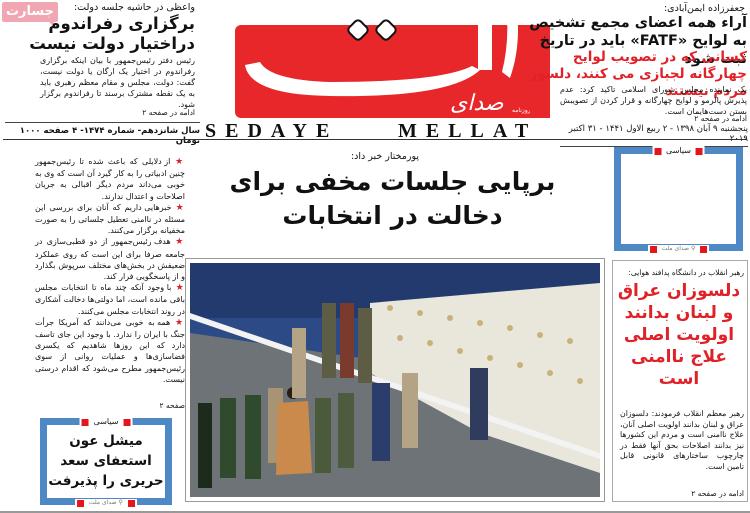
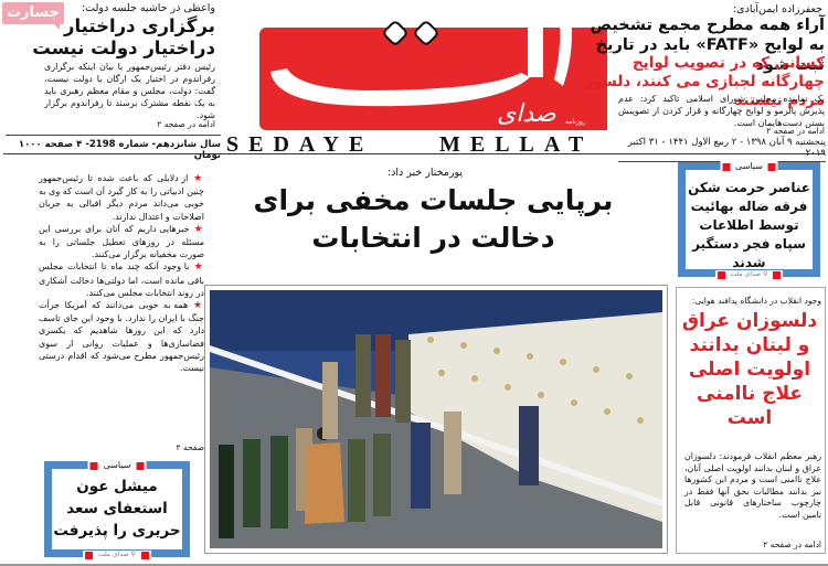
  جسارت
  واعظی در حاشیه جلسه دولت:
- برگزاری رفراندوم دراختیار دولت نیست
+ برگزاری دراختیار دراختیار دولت نیست
  رئیس دفتر رئیس‌جمهور با بیان اینکه برگزاری رفراندوم در اختیار یک ارگان یا دولت نیست، گفت: دولت، مجلس و مقام معظم رهبری باید به یک نقطه مشترک برسند تا رفراندوم برگزار شود.
  ادامه در صفحه ۲
- سال شانزدهم- شماره ۱۴۷۴- ۴ صفحه ۱۰۰۰ تومان
+ سال شانزدهم- شماره 2198- ۴ صفحه ۱۰۰۰ تومان
  صدای
  SEDAYE
  MELLAT
  جعفرزاده ایمن‌آبادی:
- آراء همه اعضای مجمع تشخیص به لوایح «FATF» باید در تاریخ ثبت شود
+ آراء همه مطرح مجمع تشخیص به لوایح «FATF» باید در تاریخ ثبت شود
  کسانی که در تصویب لوایح چهارگانه لجبازی می کنند، دلس مردم نیستند
  یک نماینده مجلس شورای اسلامی تاکید کرد: عدم پذیرش پالرمو و لوایح چهارگانه و قرار کردن از تصویبش بستن دستهایمان است.
  ادامه در صفحه ۲
  پنجشنبه ۹ آبان ۱۳۹۸ - ۲ ربیع الاول ۱۴۴۱ - ۳۱ اکتبر
  ★ از دلایلی که باعث شده تا رئیس‌جمهور چنین ادبیاتی را به کار گیرد آن است که وی به خوبی می‌داند مردم دیگر اقبالی به جریان اصلاحات و اعتدال ندارند.
- ★ خبرهایی داریم که آنان برای بررسی این مسئله در ناامنی تعطیل جلساتی را به صورت مخفیانه برگزار می‌کنند.
+ ★ خبرهایی داریم که آنان برای بررسی این مسئله در روزهای تعطیل جلساتی را به صورت مخفیانه برگزار می‌کنند.
- ★ هدف رئیس‌جمهور از دو قطبی‌سازی در جامعه صرفا برای این است که روی عملکرد ضعیفش در بخش‌های مختلف سرپوش بگذارد و از پاسخگویی فرار کند.
  ★ با وجود آنکه چند ماه تا انتخابات مجلس باقی مانده است، اما دولتی‌ها دخالت آشکاری در روند انتخابات مجلس می‌کنند.
  ★ همه به خوبی می‌دانند که آمریکا جرأت جنگ با ایران را ندارد. با وجود این جای تاسف دارد که این روزها شاهدیم که یکسری فضاسازی‌ها و عملیات روانی از سوی رئیس‌جمهور مطرح می‌شود که اقدام درستی نیست.
  صفحه ۲
  سیاسی
  میشل عون استعفای سعد حریری را پذیرفت
  پورمختار خبر داد:
  برپایی جلسات مخفی برای دخالت در انتخابات
  سیاسی
+ عناصر حرمت شکن فرقه ضاله بهائیت توسط اطلاعات سپاه فجر دستگیر شدند
- رهبر انقلاب در دانشگاه پدافند هوایی:
+ وجود انقلاب در دانشگاه پدافند هوایی:
  دلسوزان عراق و لبنان بدانند اولویت اصلی علاج ناامنی است
- رهبر معظم انقلاب فرمودند: دلسوزان عراق و لبنان بدانند اولویت اصلی آنان، علاج ناامنی است و مردم این کشورها نیز بدانند اصلاحات بحق آنها فقط در چارچوب ساختارهای قانونی قابل تامین است.
+ رهبر معظم انقلاب فرمودند: دلسوزان عراق و لبنان بدانند اولویت اصلی آنان، علاج ناامنی است و مردم این کشورها نیز بدانند مطالبات بحق آنها فقط در چارچوب ساختارهای قانونی قابل تامین است.
  ادامه در صفحه ۲
